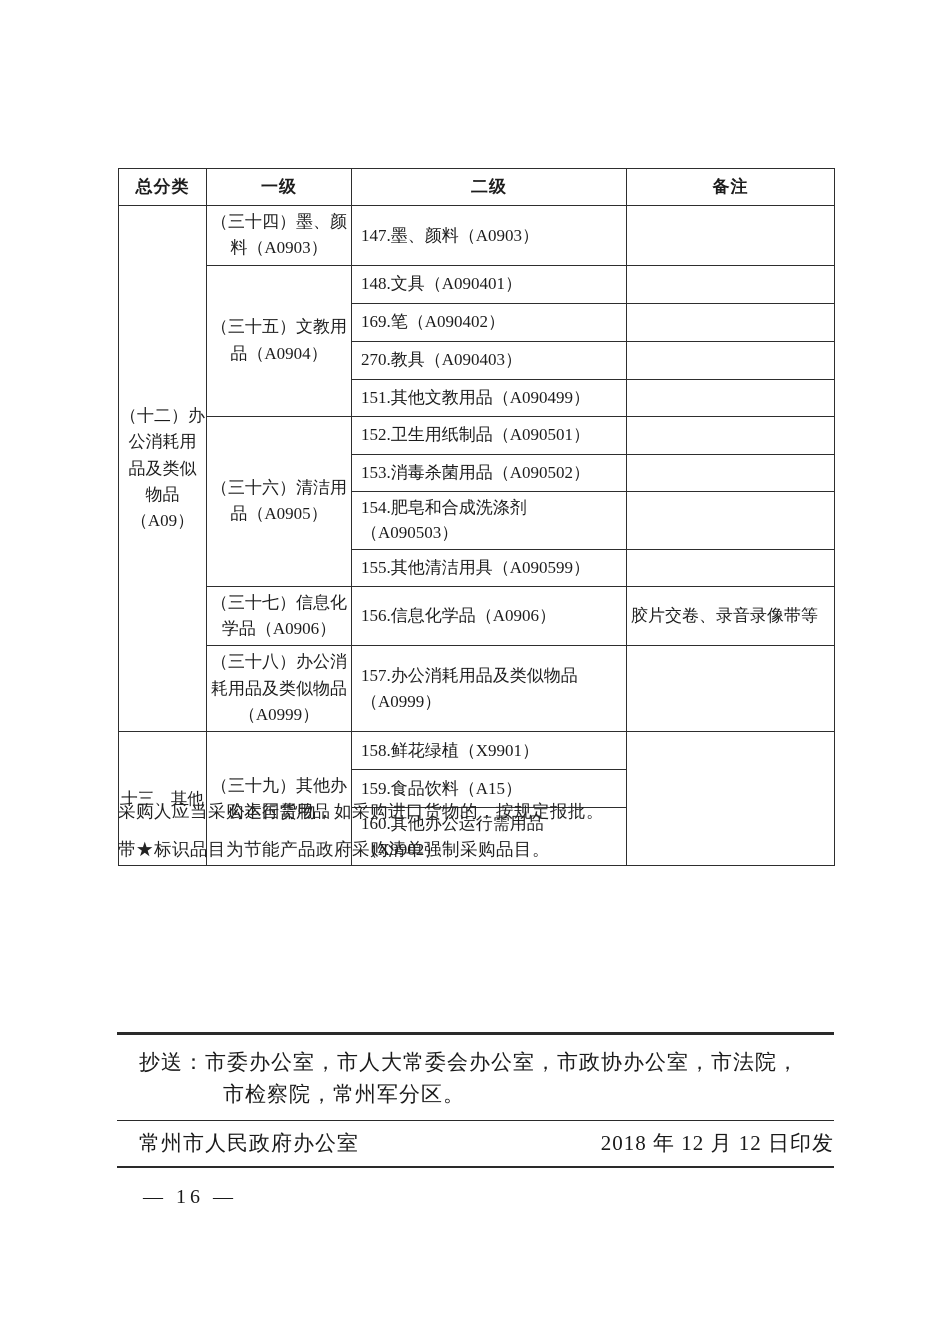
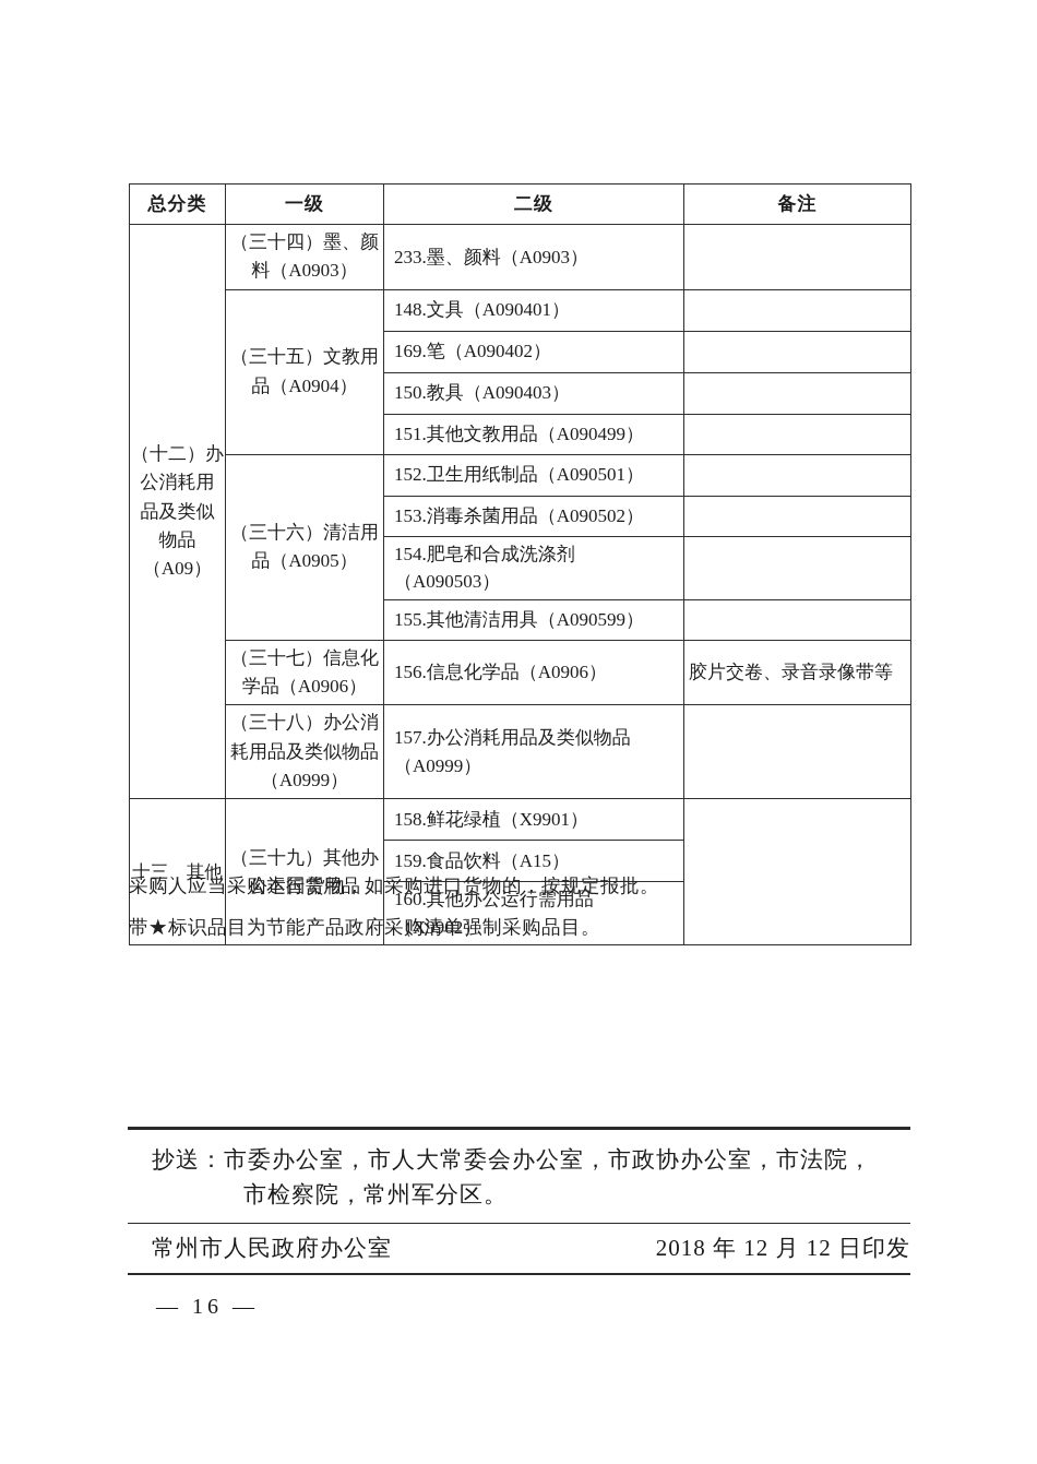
  总分类	一级	二级	备注
- （十二）办 公消耗用 品及类似 物品 （A09）	（三十四）墨、颜料（A0903）	147.墨、颜料（A0903）
+ （十二）办 公消耗用 品及类似 物品 （A09）	（三十四）墨、颜料（A0903）	233.墨、颜料（A0903）
  （三十五）文教用品（A0904）	148.文具（A090401）
  169.笔（A090402）
- 270.教具（A090403）
+ 150.教具（A090403）
  151.其他文教用品（A090499）
  （三十六）清洁用品（A0905）	152.卫生用纸制品（A090501）
  153.消毒杀菌用品（A090502）
  154.肥皂和合成洗涤剂（A090503）
  155.其他清洁用具（A090599）
  （三十七）信息化学品（A0906）	156.信息化学品（A0906）	胶片交卷、录音录像带等
  （三十八）办公消耗用品及类似物品（A0999）	157.办公消耗用品及类似物品（A0999）
  十三、其他	（三十九）其他办公运行需用品	158.鲜花绿植（X9901）
  159.食品饮料（A15）
  160.其他办公运行需用品（X9902）
  采购人应当采购本国货物，如采购进口货物的，按规定报批。
  带★标识品目为节能产品政府采购清单强制采购品目。
  抄送：
  市委办公室，市人大常委会办公室，市政协办公室，市法院，
  市检察院，常州军分区。
  常州市人民政府办公室
  2018 年 12 月 12 日印发
  — 16 —
